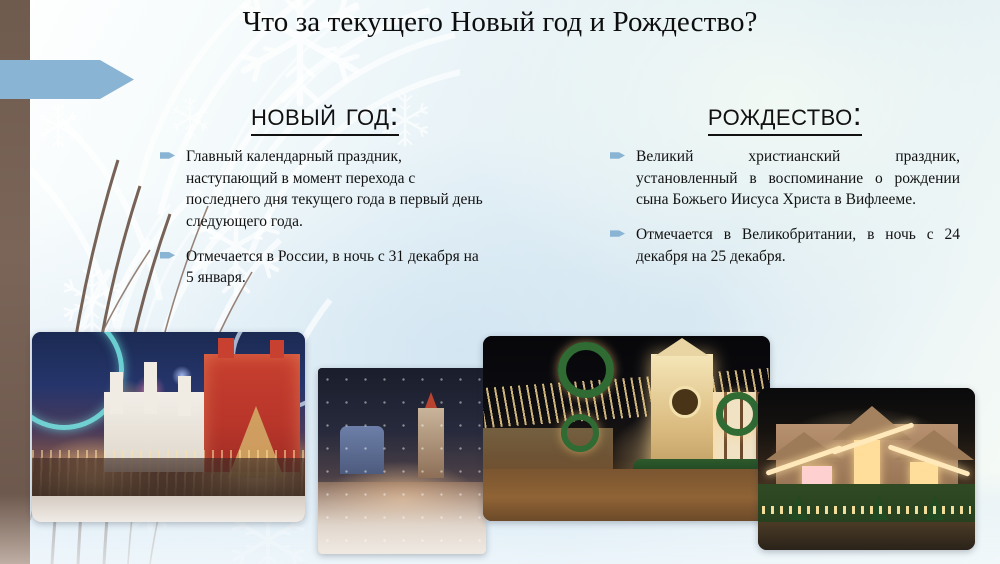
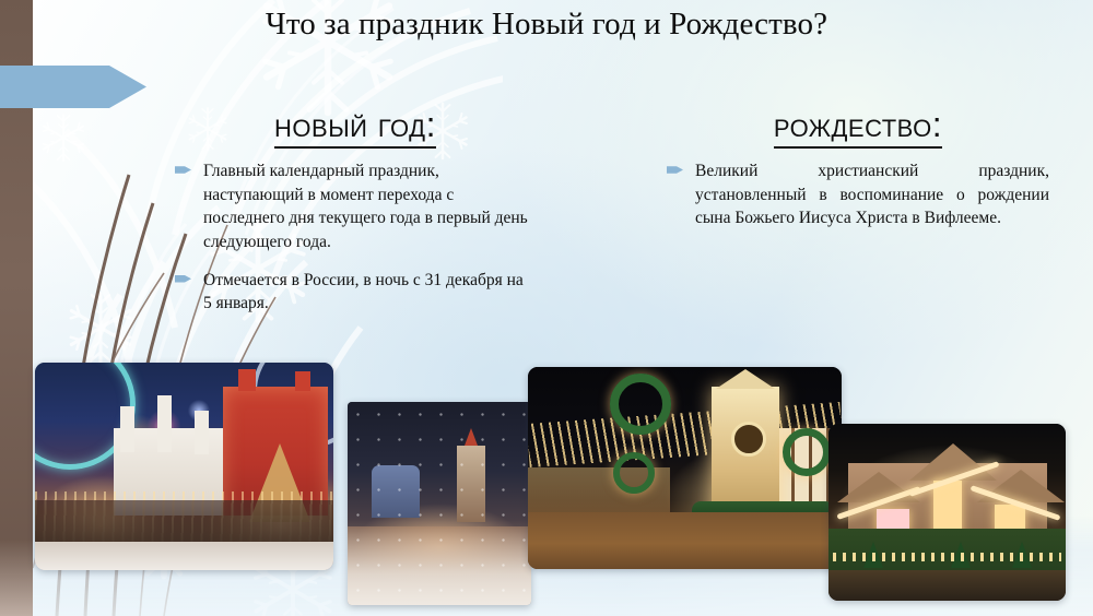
- Что за текущего Новый год и Рождество?
+ Что за праздник Новый год и Рождество?
  новый год:
  Главный календарный праздник, наступающий в момент перехода с последнего дня текущего года в первый день следующего года.
  Отмечается в России, в ночь с 31 декабря на 5 января.
  рождество:
  Великий христианский праздник, установленный в воспоминание о рождении сына Божьего Иисуса Христа в Вифлееме.
- Отмечается в Великобритании, в ночь с 24 декабря на 25 декабря.
